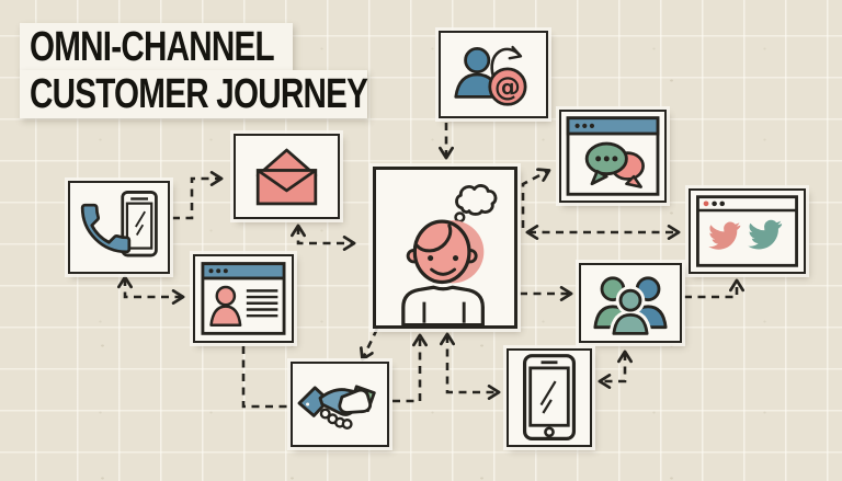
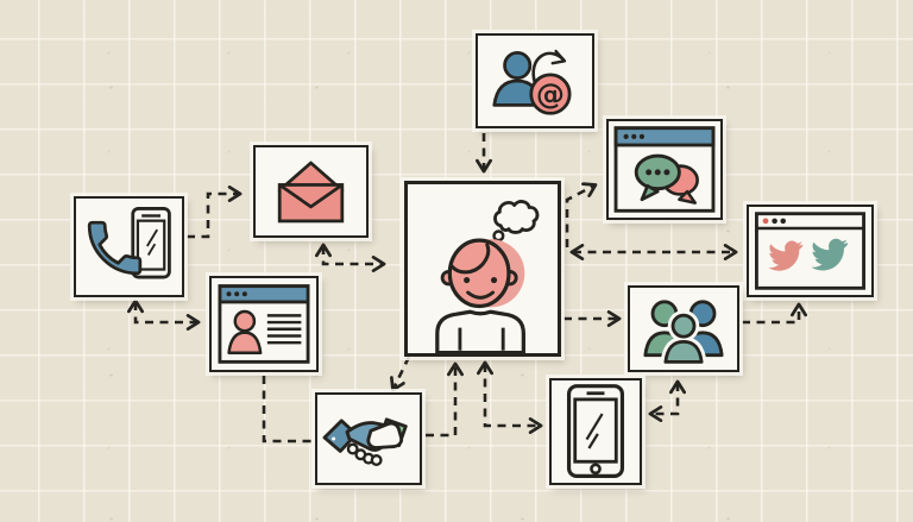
- OMNI-CHANNEL
- CUSTOMER JOURNEY
  @
